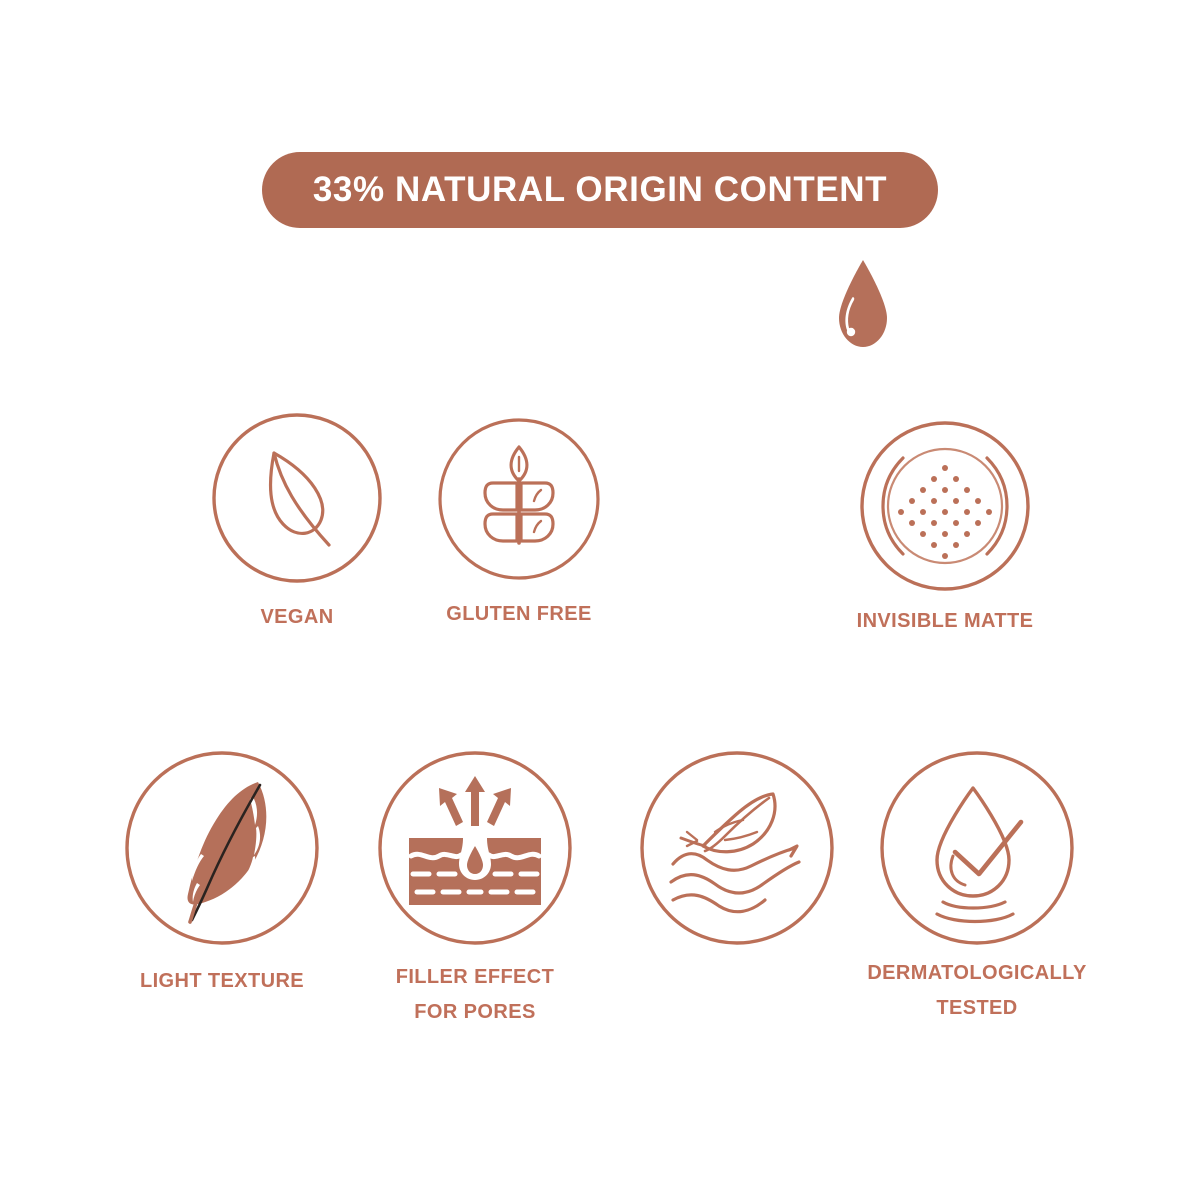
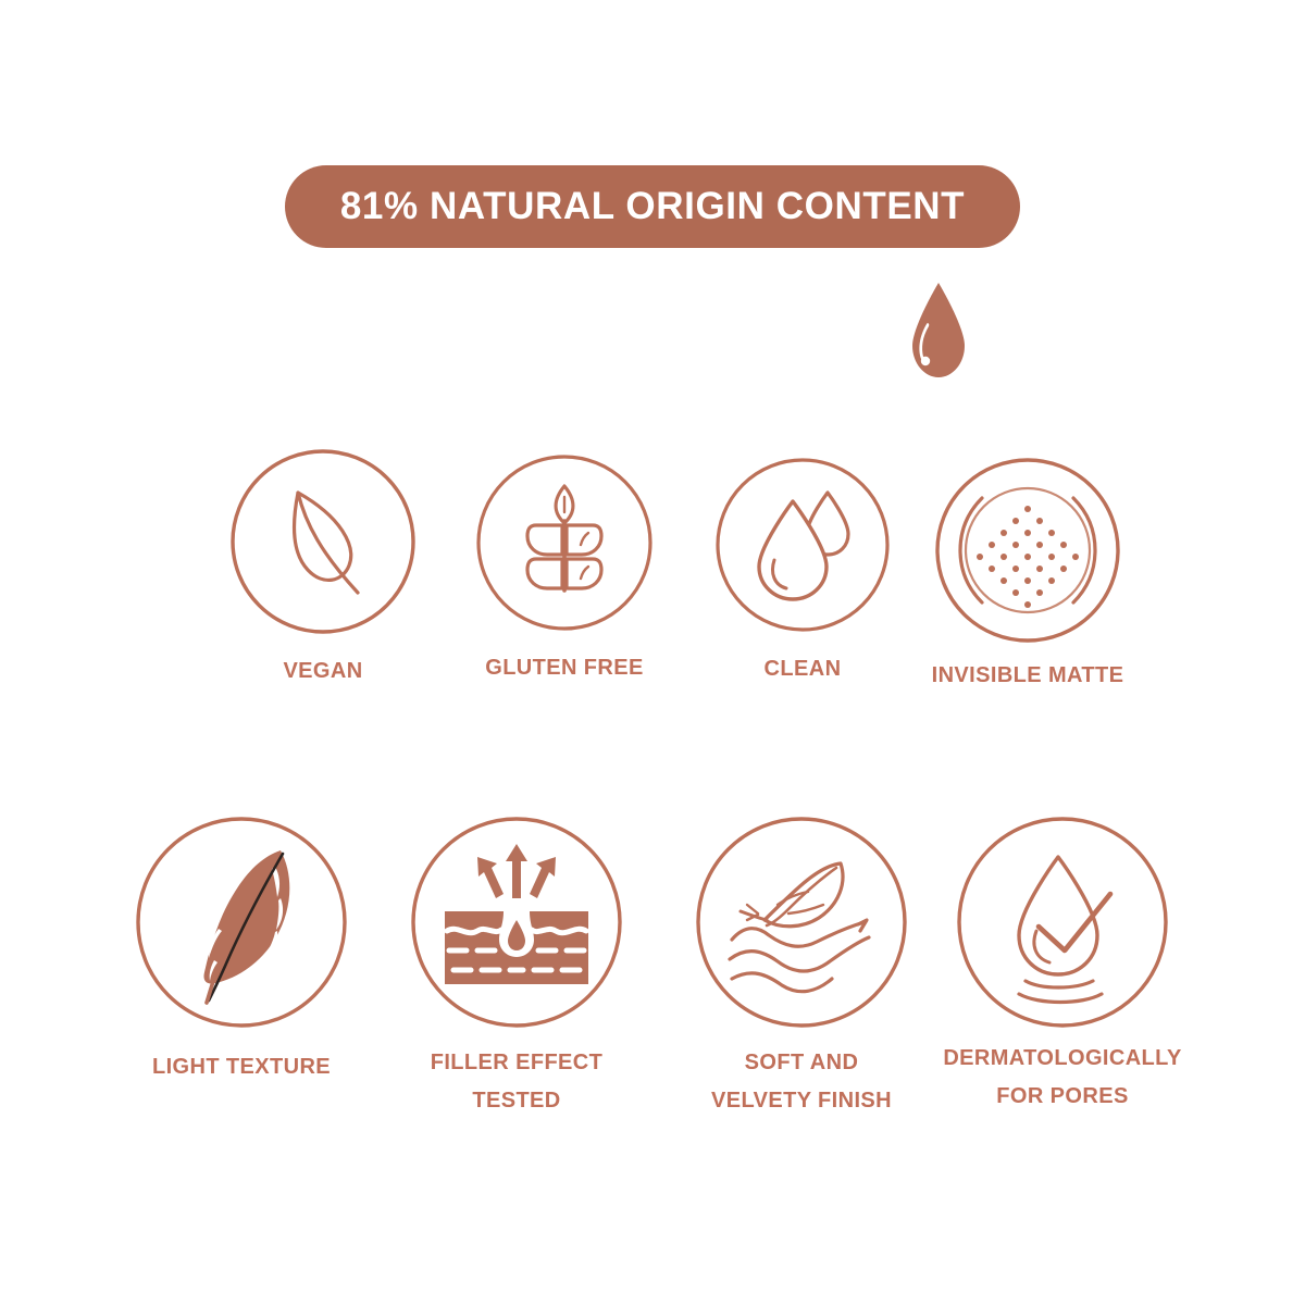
- 33% NATURAL ORIGIN CONTENT
+ 81% NATURAL ORIGIN CONTENT
  VEGAN
  GLUTEN FREE
+ CLEAN
  INVISIBLE MATTE
  LIGHT TEXTURE
  FILLER EFFECT
- FOR PORES
+ TESTED
+ SOFT AND
+ VELVETY FINISH
  DERMATOLOGICALLY
- TESTED
+ FOR PORES
